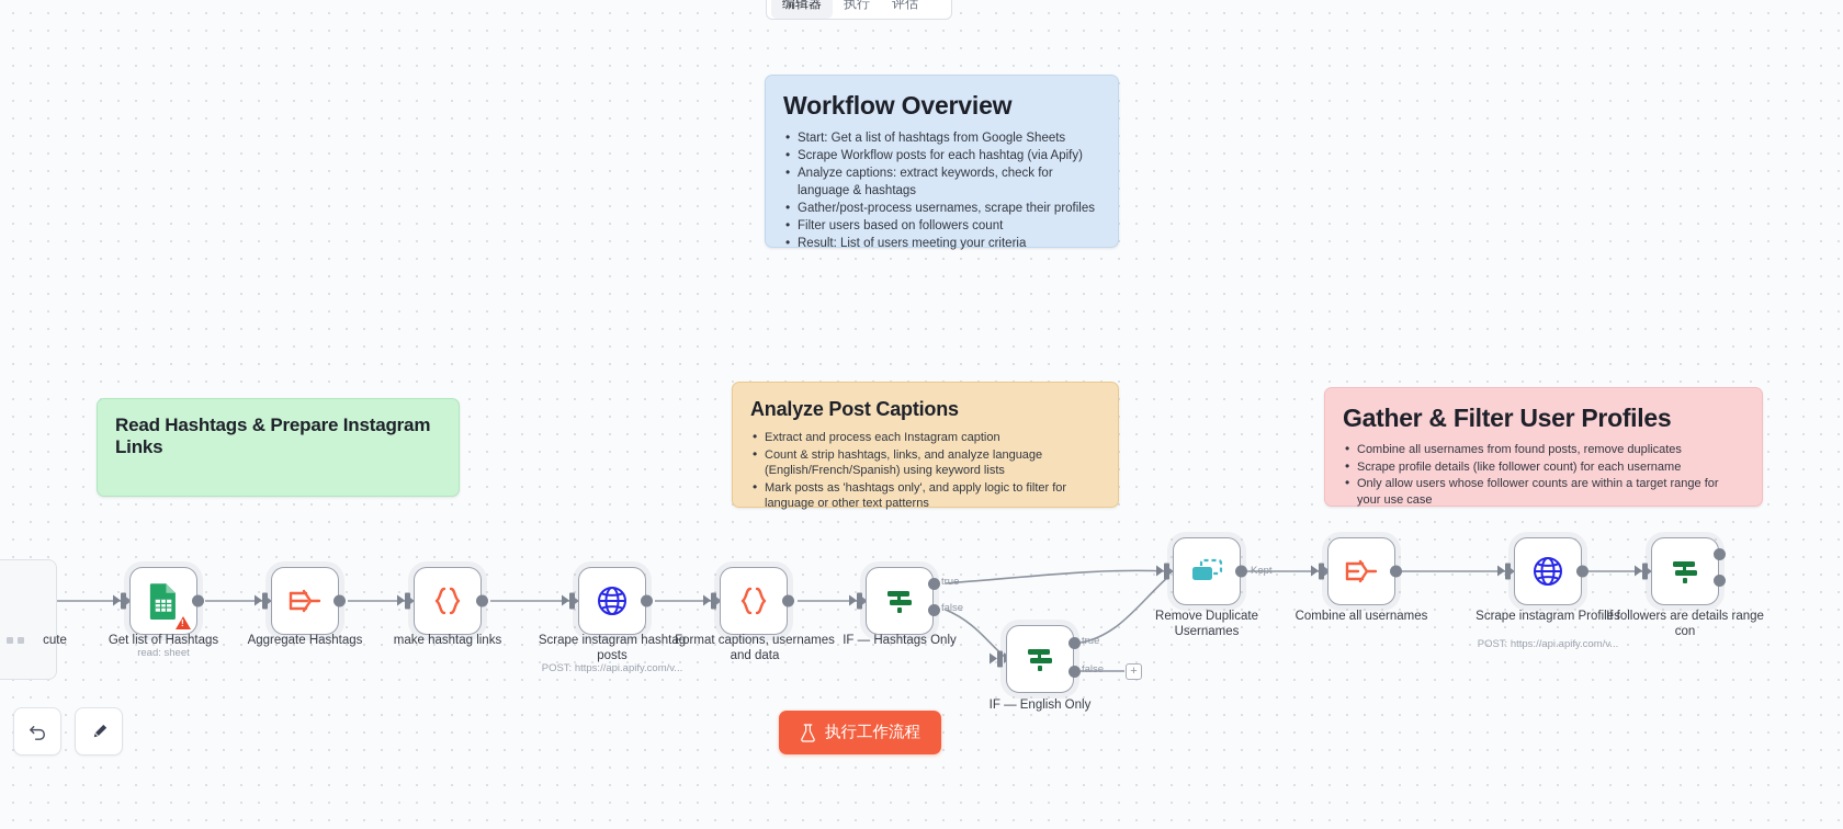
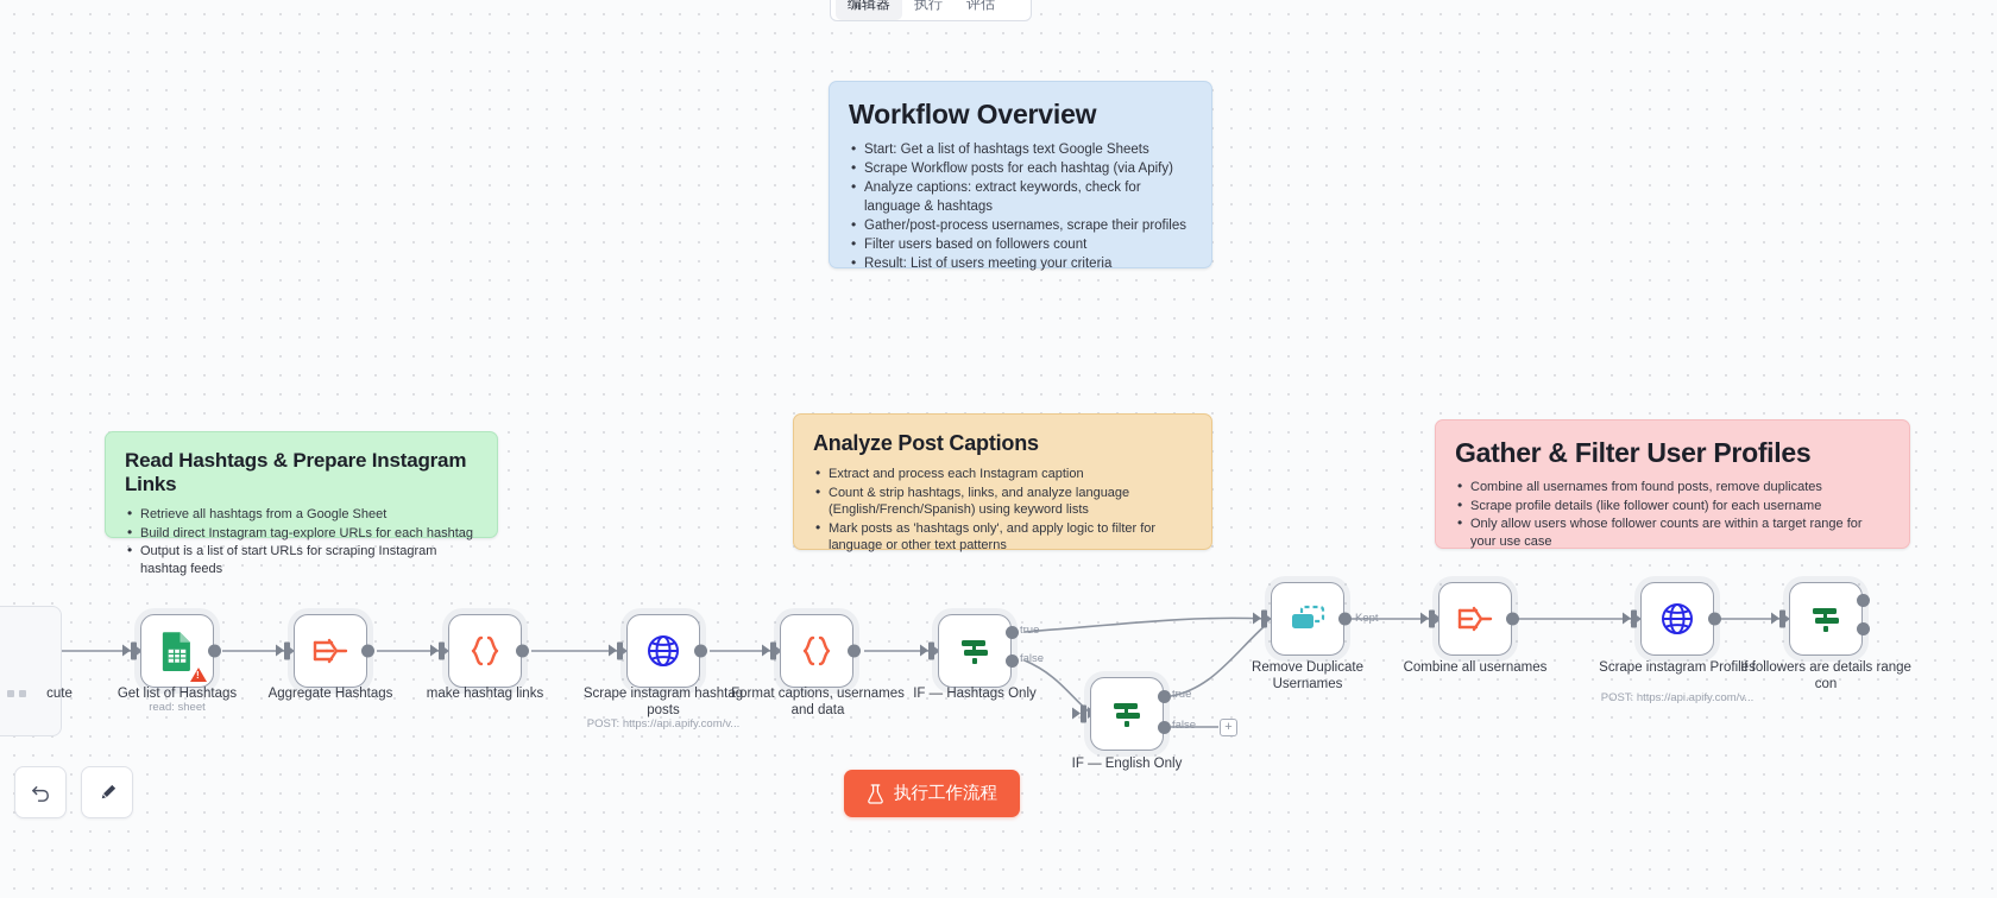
  编辑器
  执行
  评估
  Workflow Overview
- Start: Get a list of hashtags from Google Sheets
+ Start: Get a list of hashtags text Google Sheets
  Scrape Workflow posts for each hashtag (via Apify)
  Analyze captions: extract keywords, check for language & hashtags
  Gather/post-process usernames, scrape their profiles
  Filter users based on followers count
  Result: List of users meeting your criteria
  Read Hashtags & Prepare Instagram Links
+ Retrieve all hashtags from a Google Sheet
+ Build direct Instagram tag-explore URLs for each hashtag
+ Output is a list of start URLs for scraping Instagram hashtag feeds
  Analyze Post Captions
  Extract and process each Instagram caption
  Count & strip hashtags, links, and analyze language (English/French/Spanish) using keyword lists
  Mark posts as 'hashtags only', and apply logic to filter for language or other text patterns
  Gather & Filter User Profiles
  Combine all usernames from found posts, remove duplicates
  Scrape profile details (like follower count) for each username
  Only allow users whose follower counts are within a target range for your use case
  cute
  Get list of Hashtags
  read: sheet
  Aggregate Hashtags
  make hashtag links
  Scrape instagram hashtag posts
  POST: https://api.apify.com/v...
  Format captions, usernames and data
  true
  false
  IF — Hashtags Only
  true
  false
  +
  IF — English Only
  Kept
  Remove Duplicate Usernames
  Combine all usernames
  Scrape instagram Profiles
  POST: https://api.apify.com/v...
  If followers are details range con
  执行工作流程
